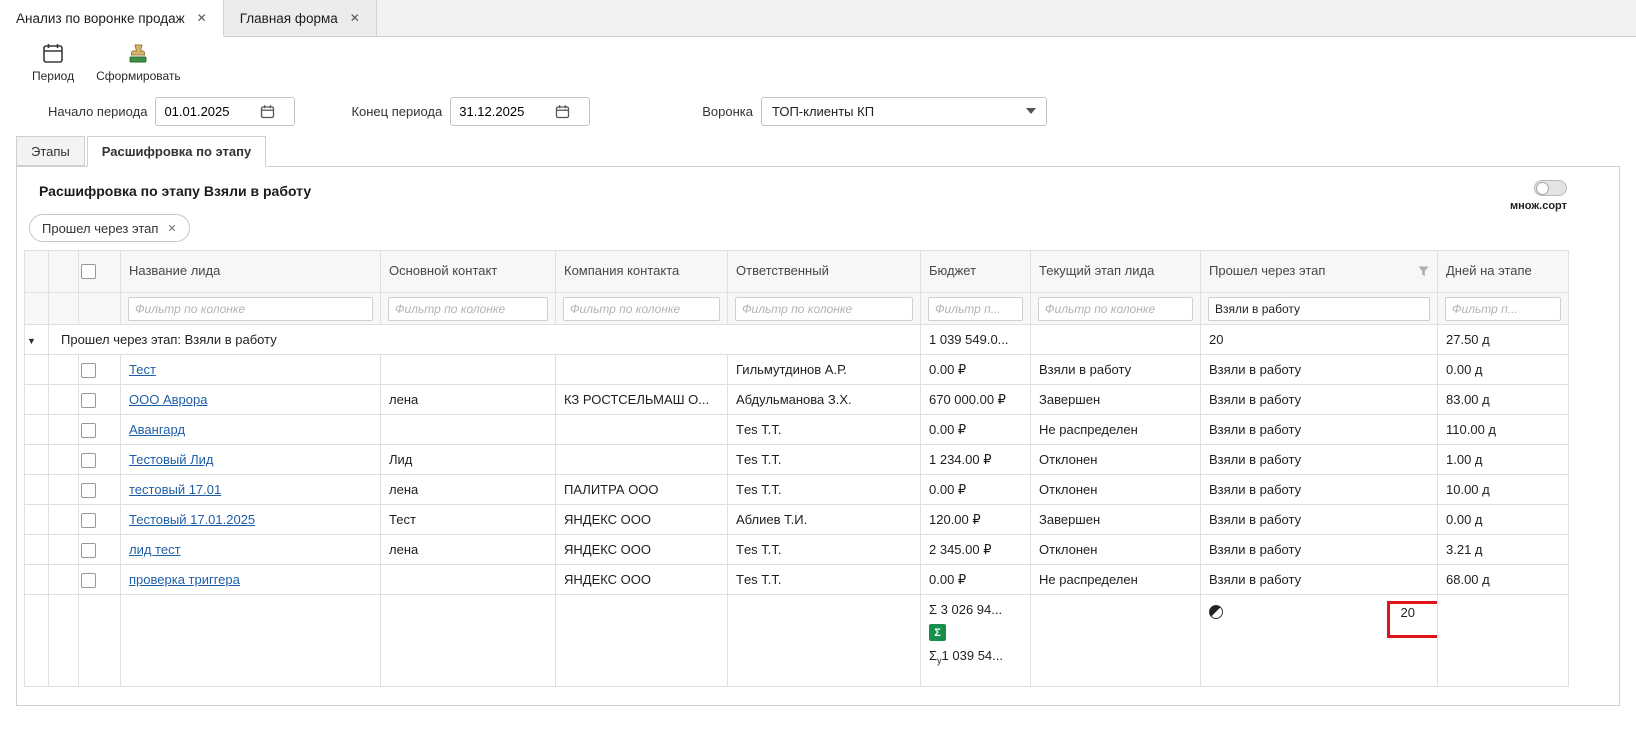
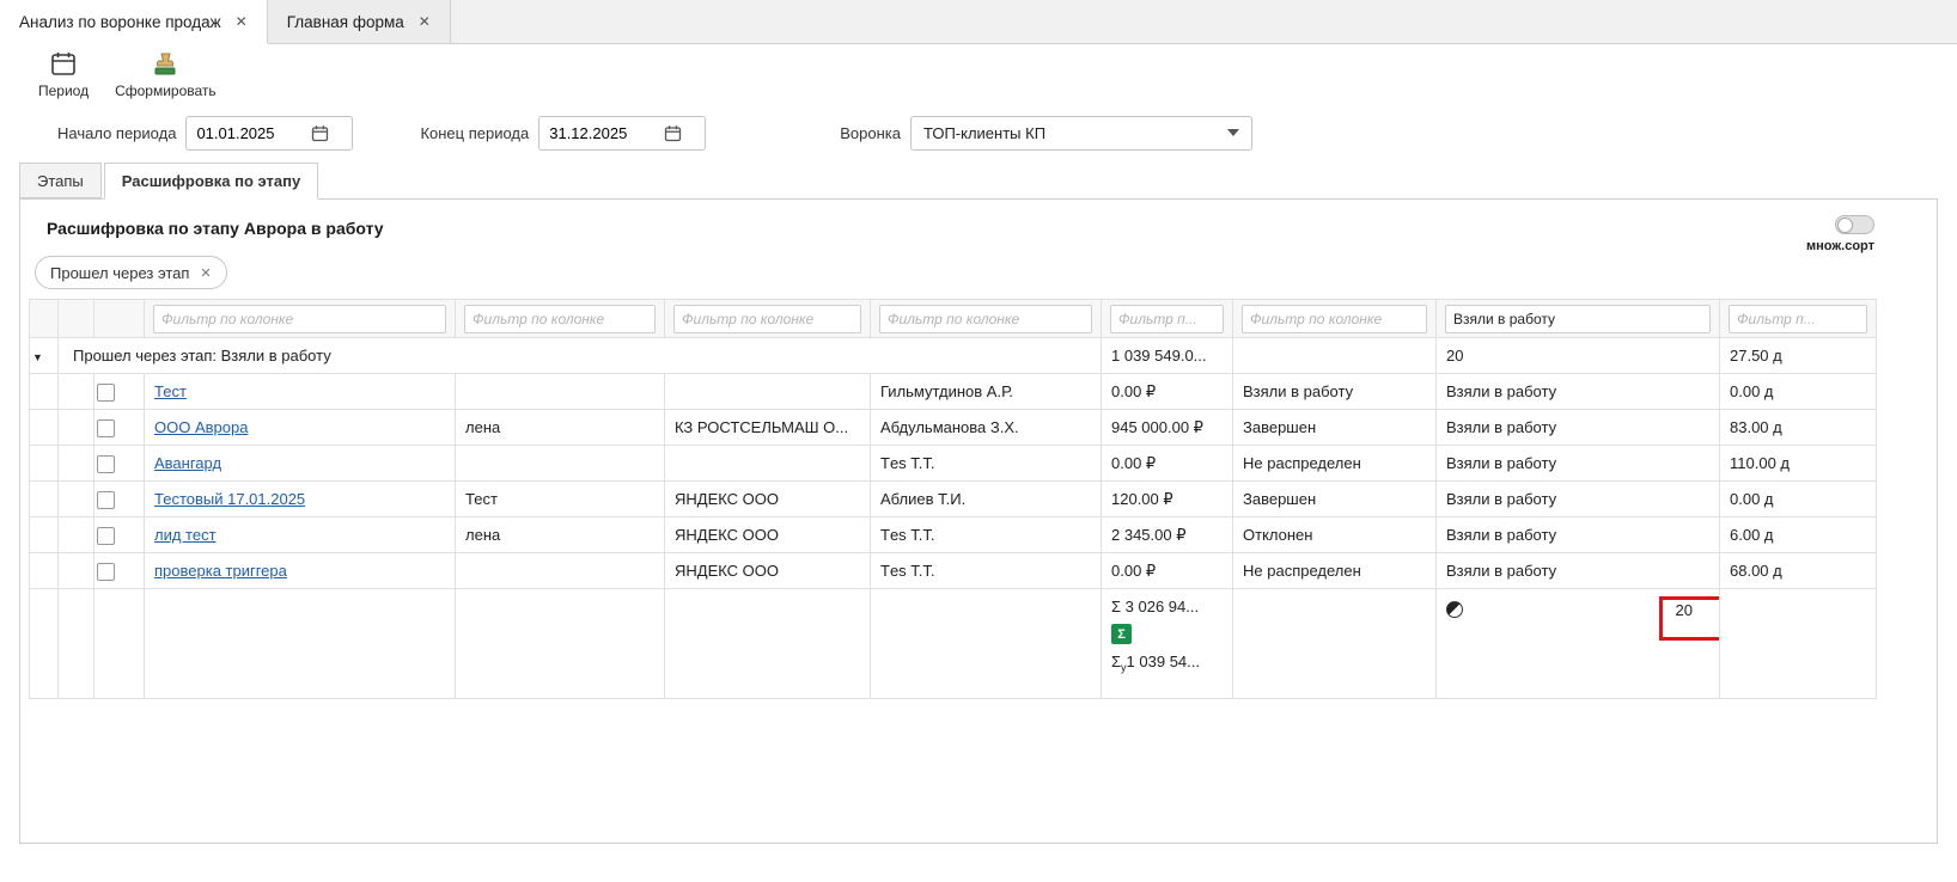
  Анализ по воронке продаж
  ✕
  Главная форма
  ✕
  Период
  Сформировать
  Начало периода
  01.01.2025
  Конец периода
  31.12.2025
  Воронка
  ТОП-клиенты КП
  Этапы
  Расшифровка по этапу
- Расшифровка по этапу Взяли в работу
+ Расшифровка по этапу Аврора в работу
  множ.сорт
  Прошел через этап
  ✕
- 			Название лида	Основной контакт	Компания контакта	Ответственный	Бюджет	Текущий этап лида	Прошел через этап	Дней на этапе
  			Фильтр по колонке	Фильтр по колонке	Фильтр по колонке	Фильтр по колонке	Фильтр п...	Фильтр по колонке	Взяли в работу	Фильтр п...
  ▼	Прошел через этап: Взяли в работу	1 039 549.0...		20	27.50 д
  			Тест			Гильмутдинов А.Р.	0.00 ₽	Взяли в работу	Взяли в работу	0.00 д
- 			ООО Аврора	лена	КЗ РОСТСЕЛЬМАШ О...	Абдульманова З.Х.	670 000.00 ₽	Завершен	Взяли в работу	83.00 д
+ 			ООО Аврора	лена	КЗ РОСТСЕЛЬМАШ О...	Абдульманова З.Х.	945 000.00 ₽	Завершен	Взяли в работу	83.00 д
  			Авангард			Тes Т.Т.	0.00 ₽	Не распределен	Взяли в работу	110.00 д
- 			Тестовый Лид	Лид		Тes Т.Т.	1 234.00 ₽	Отклонен	Взяли в работу	1.00 д
- 			тестовый 17.01	лена	ПАЛИТРА ООО	Тes Т.Т.	0.00 ₽	Отклонен	Взяли в работу	10.00 д
  			Тестовый 17.01.2025	Тест	ЯНДЕКС ООО	Аблиев Т.И.	120.00 ₽	Завершен	Взяли в работу	0.00 д
- 			лид тест	лена	ЯНДЕКС ООО	Тes Т.Т.	2 345.00 ₽	Отклонен	Взяли в работу	3.21 д
+ 			лид тест	лена	ЯНДЕКС ООО	Тes Т.Т.	2 345.00 ₽	Отклонен	Взяли в работу	6.00 д
  			проверка триггера		ЯНДЕКС ООО	Тes Т.Т.	0.00 ₽	Не распределен	Взяли в работу	68.00 д
  							Σ 3 026 94... Σ Σy1 039 54...		20
